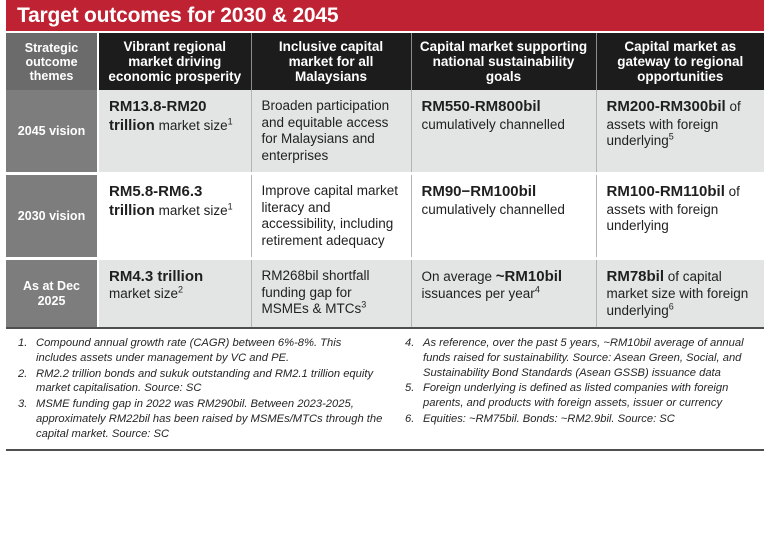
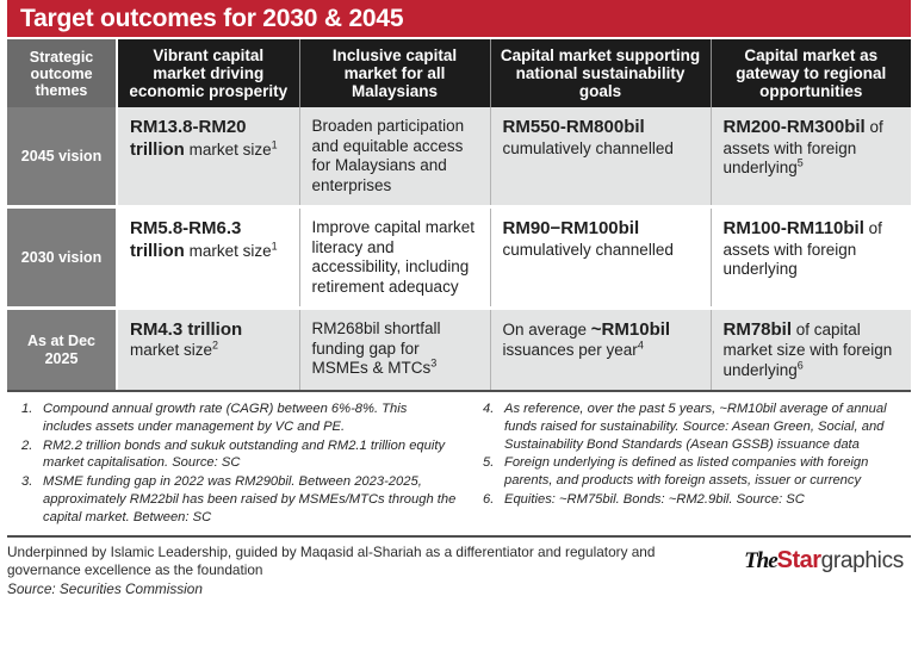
  Target outcomes for 2030 & 2045
- Strategic outcome themes	Vibrant regional market driving economic prosperity	Inclusive capital market for all Malaysians	Capital market supporting national sustainability goals	Capital market as gateway to regional opportunities
+ Strategic outcome themes	Vibrant capital market driving economic prosperity	Inclusive capital market for all Malaysians	Capital market supporting national sustainability goals	Capital market as gateway to regional opportunities
  2045 vision	RM13.8-RM20 trillion market size1	Broaden participation and equitable access for Malaysians and enterprises	RM550-RM800bil cumulatively channelled	RM200-RM300bil of assets with foreign underlying5
  2030 vision	RM5.8-RM6.3 trillion market size1	Improve capital market literacy and accessibility, including retirement adequacy	RM90−RM100bil cumulatively channelled	RM100-RM110bil of assets with foreign underlying
  As at Dec 2025	RM4.3 trillion market size2	RM268bil shortfall funding gap for MSMEs & MTCs3	On average ~RM10bil issuances per year4	RM78bil of capital market size with foreign underlying6
  1.
  Compound annual growth rate (CAGR) between 6%-8%. This includes assets under management by VC and PE.
  2.
  RM2.2 trillion bonds and sukuk outstanding and RM2.1 trillion equity market capitalisation. Source: SC
  3.
- MSME funding gap in 2022 was RM290bil. Between 2023-2025, approximately RM22bil has been raised by MSMEs/MTCs through the capital market. Source: SC
+ MSME funding gap in 2022 was RM290bil. Between 2023-2025, approximately RM22bil has been raised by MSMEs/MTCs through the capital market. Between: SC
  4.
  As reference, over the past 5 years, ~RM10bil average of annual funds raised for sustainability. Source: Asean Green, Social, and Sustainability Bond Standards (Asean GSSB) issuance data
  5.
  Foreign underlying is defined as listed companies with foreign parents, and products with foreign assets, issuer or currency
  6.
  Equities: ~RM75bil. Bonds: ~RM2.9bil. Source: SC
+ Underpinned by Islamic Leadership, guided by Maqasid al-Shariah as a differentiator and regulatory and governance excellence as the foundation
+ Source: Securities Commission
+ TheStargraphics
